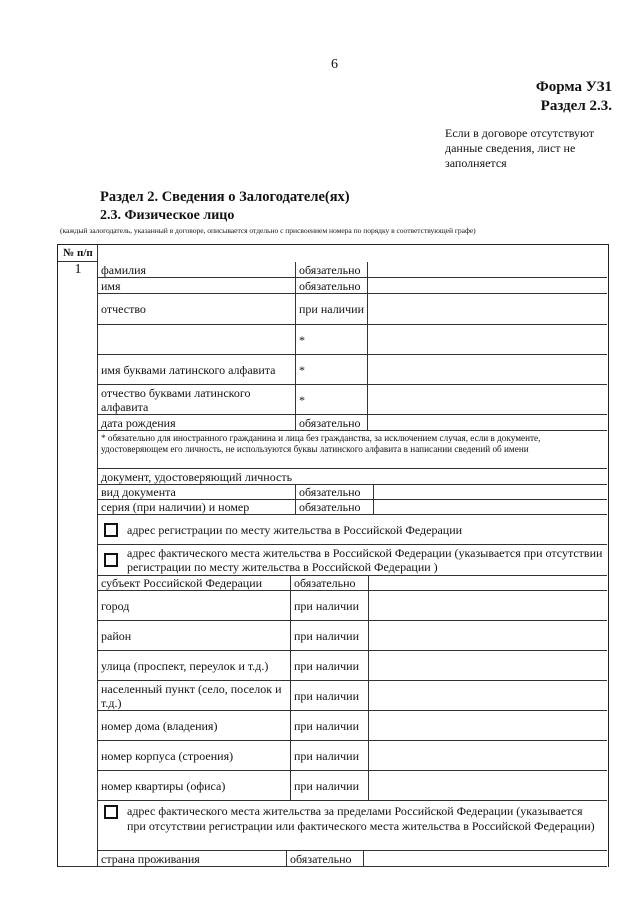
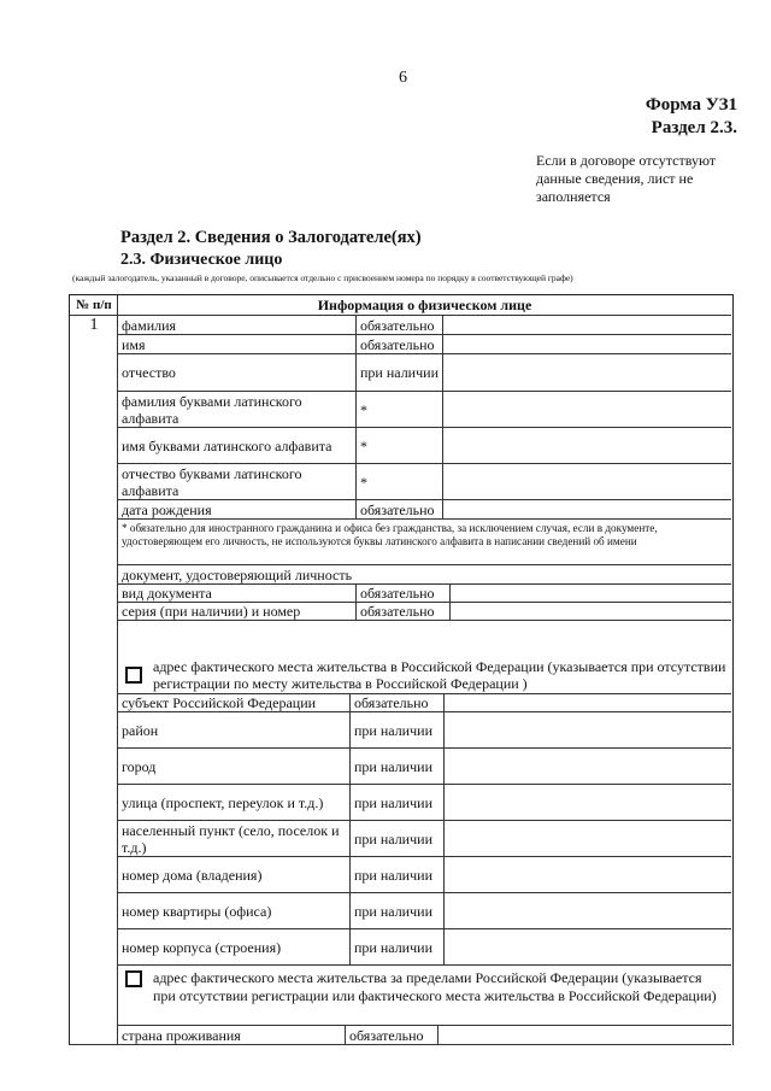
  6
  Форма УЗ1
  Раздел 2.3.
  Если в договоре отсутствуют данные сведения, лист не заполняется
  Раздел 2. Сведения о Залогодателе(ях)
  2.3. Физическое лицо
  (каждый залогодатель, указанный в договоре, описывается отдельно с присвоением номера по порядку в соответствующей графе)
  № п/п
  1
+ Информация о физическом лице
  фамилия
  обязательно
  имя
  обязательно
  отчество
  при наличии
+ фамилия буквами латинского алфавита
  *
  имя буквами латинского алфавита
  *
  отчество буквами латинского алфавита
  *
  дата рождения
  обязательно
- * обязательно для иностранного гражданина и лица без гражданства, за исключением случая, если в документе, удостоверяющем его личность, не используются буквы латинского алфавита в написании сведений об имени
+ * обязательно для иностранного гражданина и офиса без гражданства, за исключением случая, если в документе, удостоверяющем его личность, не используются буквы латинского алфавита в написании сведений об имени
  документ, удостоверяющий личность
  вид документа
  обязательно
  серия (при наличии) и номер
  обязательно
- адрес регистрации по месту жительства в Российской Федерации
  адрес фактического места жительства в Российской Федерации (указывается при отсутствии регистрации по месту жительства в Российской Федерации )
  субъект Российской Федерации
  обязательно
- город
+ район
  при наличии
- район
+ город
  при наличии
  улица (проспект, переулок и т.д.)
  при наличии
  населенный пункт (село, поселок и т.д.)
  при наличии
  номер дома (владения)
  при наличии
- номер корпуса (строения)
+ номер квартиры (офиса)
  при наличии
- номер квартиры (офиса)
+ номер корпуса (строения)
  при наличии
  адрес фактического места жительства за пределами Российской Федерации (указывается при отсутствии регистрации или фактического места жительства в Российской Федерации)
  страна проживания
  обязательно
